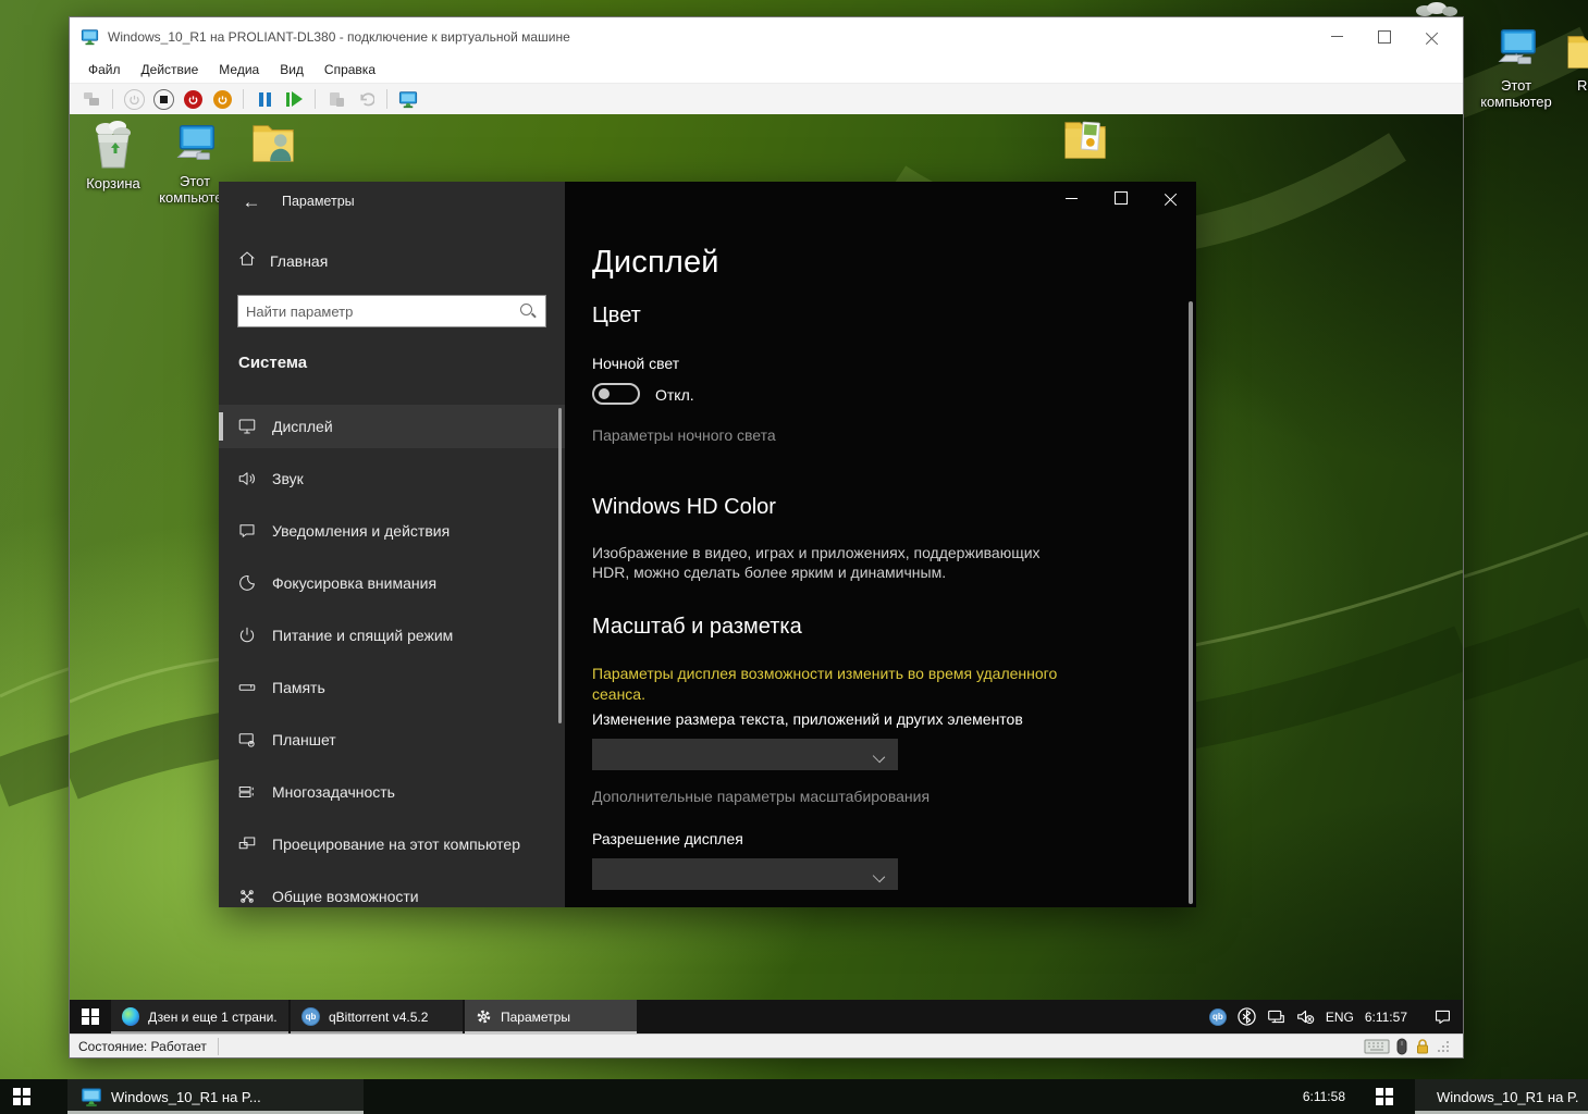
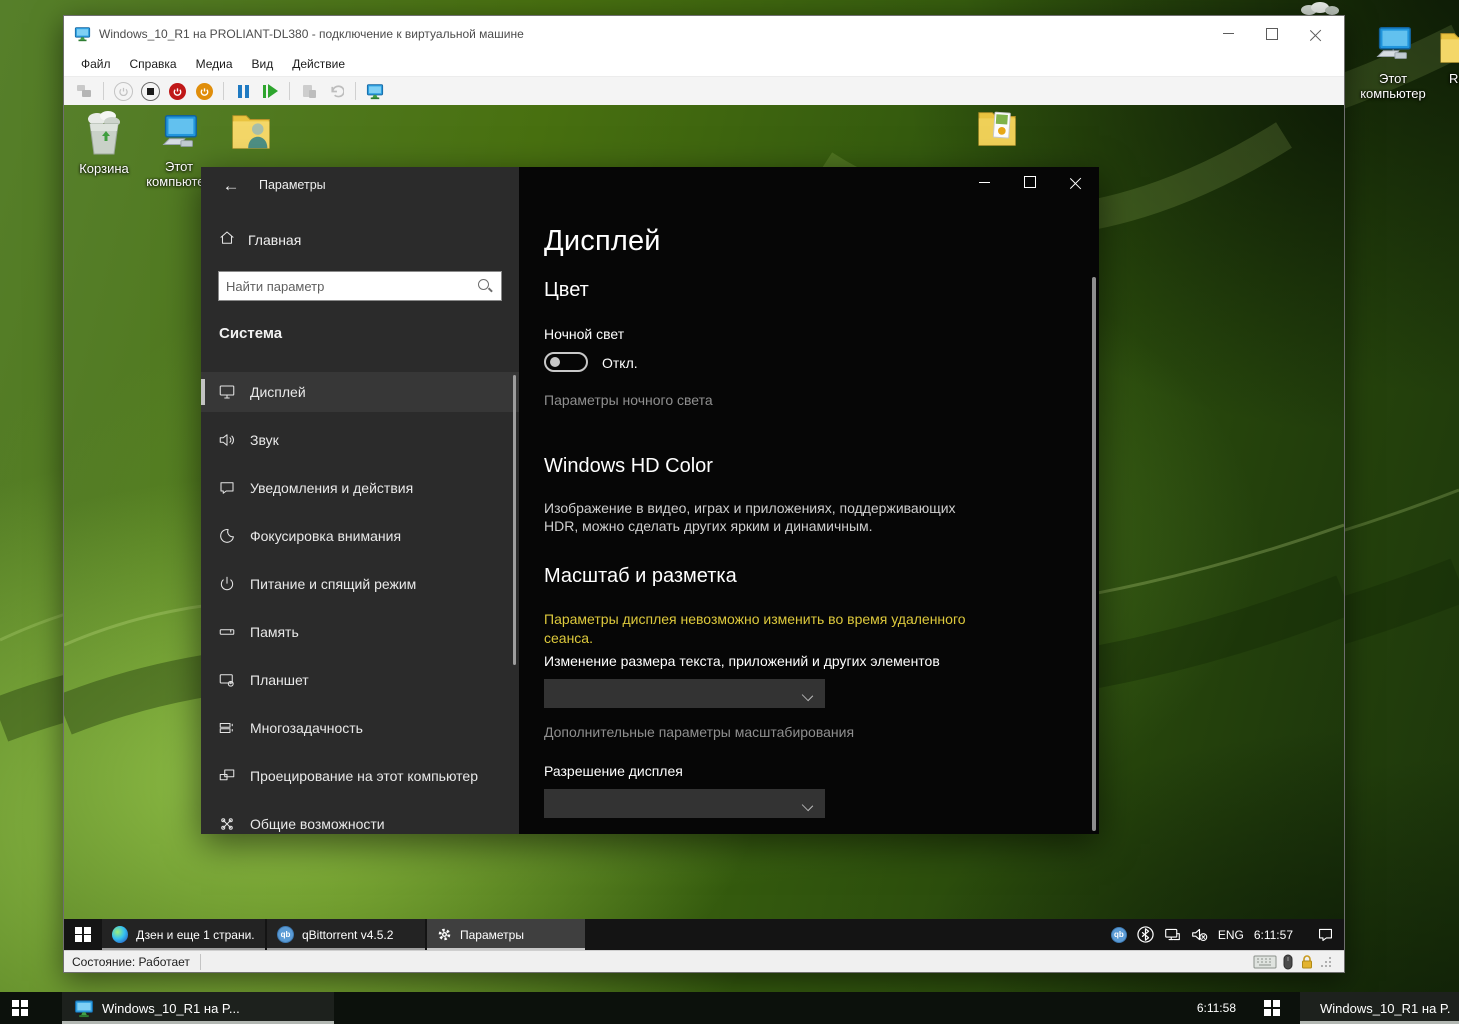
  Этот компьютер
  Windows_10_R1 на PROLIANT-DL380 - подключение к виртуальной машине
  Файл
- Действие
+ Справка
  Медиа
  Вид
- Справка
+ Действие
  Корзина
  Этот компьют
  ←
  Параметры
  Главная
  Найти параметр
  Система
  Дисплей
  Звук
  Уведомления и действия
  Фокусировка внимания
  Питание и спящий режим
  Память
  Планшет
  Многозадачность
  Проецирование на этот компьютер
  Общие возможности
  Дисплей
  Цвет
  Ночной свет
  Откл.
  Параметры ночного света
  Windows HD Color
- Изображение в видео, играх и приложениях, поддерживающих HDR, можно сделать более ярким и динамичным.
+ Изображение в видео, играх и приложениях, поддерживающих HDR, можно сделать других ярким и динамичным.
  Масштаб и разметка
- Параметры дисплея возможности изменить во время удаленного сеанса.
+ Параметры дисплея невозможно изменить во время удаленного сеанса.
  Изменение размера текста, приложений и других элементов
  Дополнительные параметры масштабирования
  Разрешение дисплея
  Дзен и еще 1 страни.
  qb
  qBittorrent v4.5.2
  Параметры
  qb
  ENG
  6:11:57
  Состояние: Работает
  Windows_10_R1 на P...
  6:11:58
  Windows_10_R1 на P.
